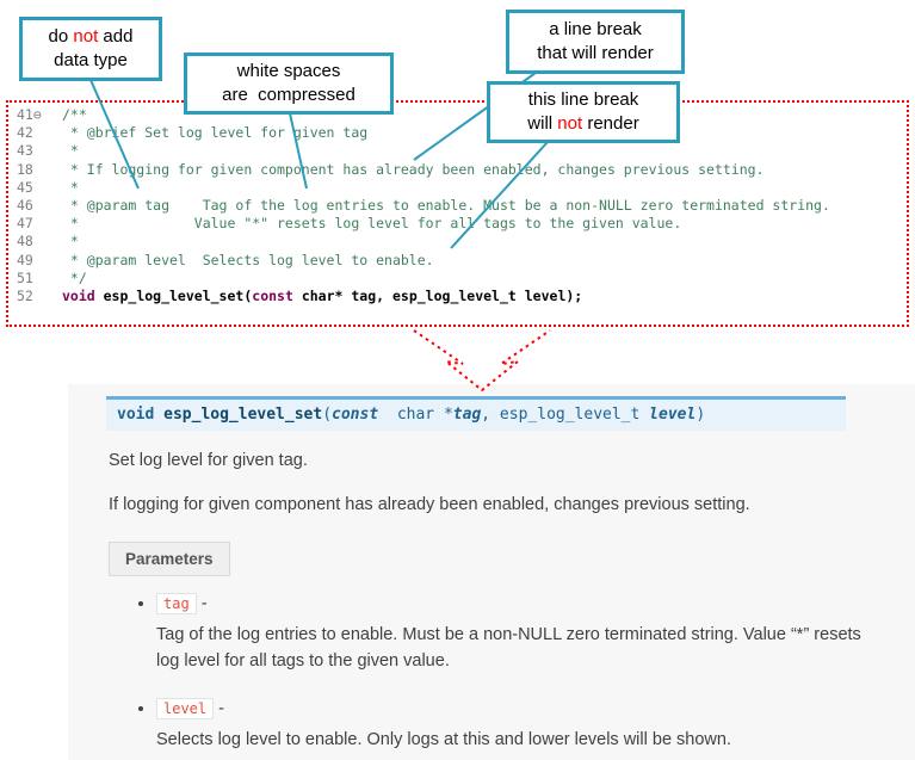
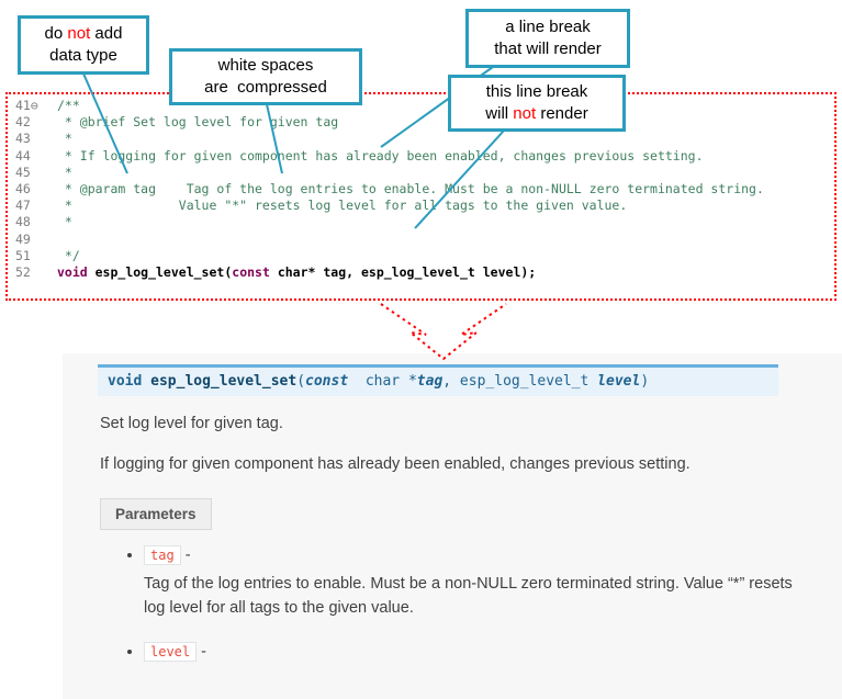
  do not add
  data type
  white spaces
  are compressed
  a line break
  that will render
  this line break
  will not render
  41⊖
  /**
  42
  * @brief Set log level for given tag
  43
  *
- 18
+ 44
  * If logging for given component has already been enabled, changes previous setting.
  45
  *
  46
  * @param tag Tag of the log entries to enable. Must be a non-NULL zero terminated string.
  47
  * Value "*" resets log level for all tags to the given value.
  48
  *
  49
- * @param level Selects log level to enable.
  51
  */
  52
  void esp_log_level_set(const char* tag, esp_log_level_t level);
  void esp_log_level_set(const char *tag, esp_log_level_t level)
  Set log level for given tag.
  If logging for given component has already been enabled, changes previous setting.
  Parameters
  tag -
  Tag of the log entries to enable. Must be a non-NULL zero terminated string. Value “*” resets log level for all tags to the given value.
  level -
- Selects log level to enable. Only logs at this and lower levels will be shown.
